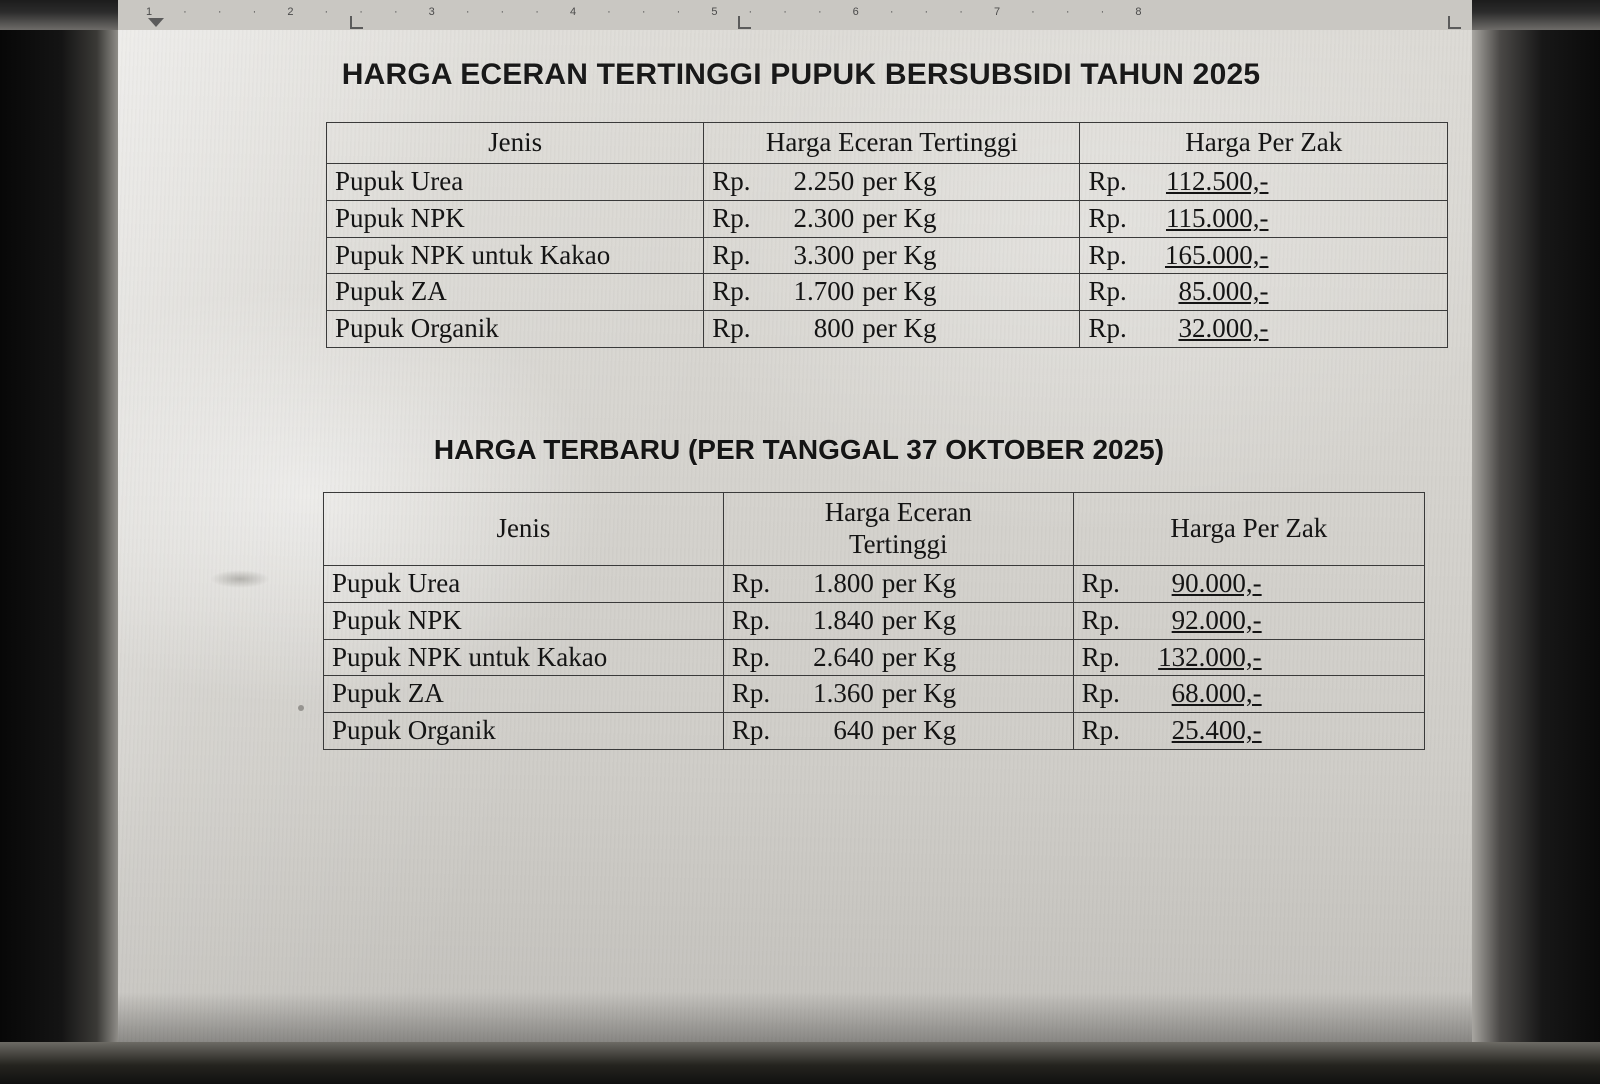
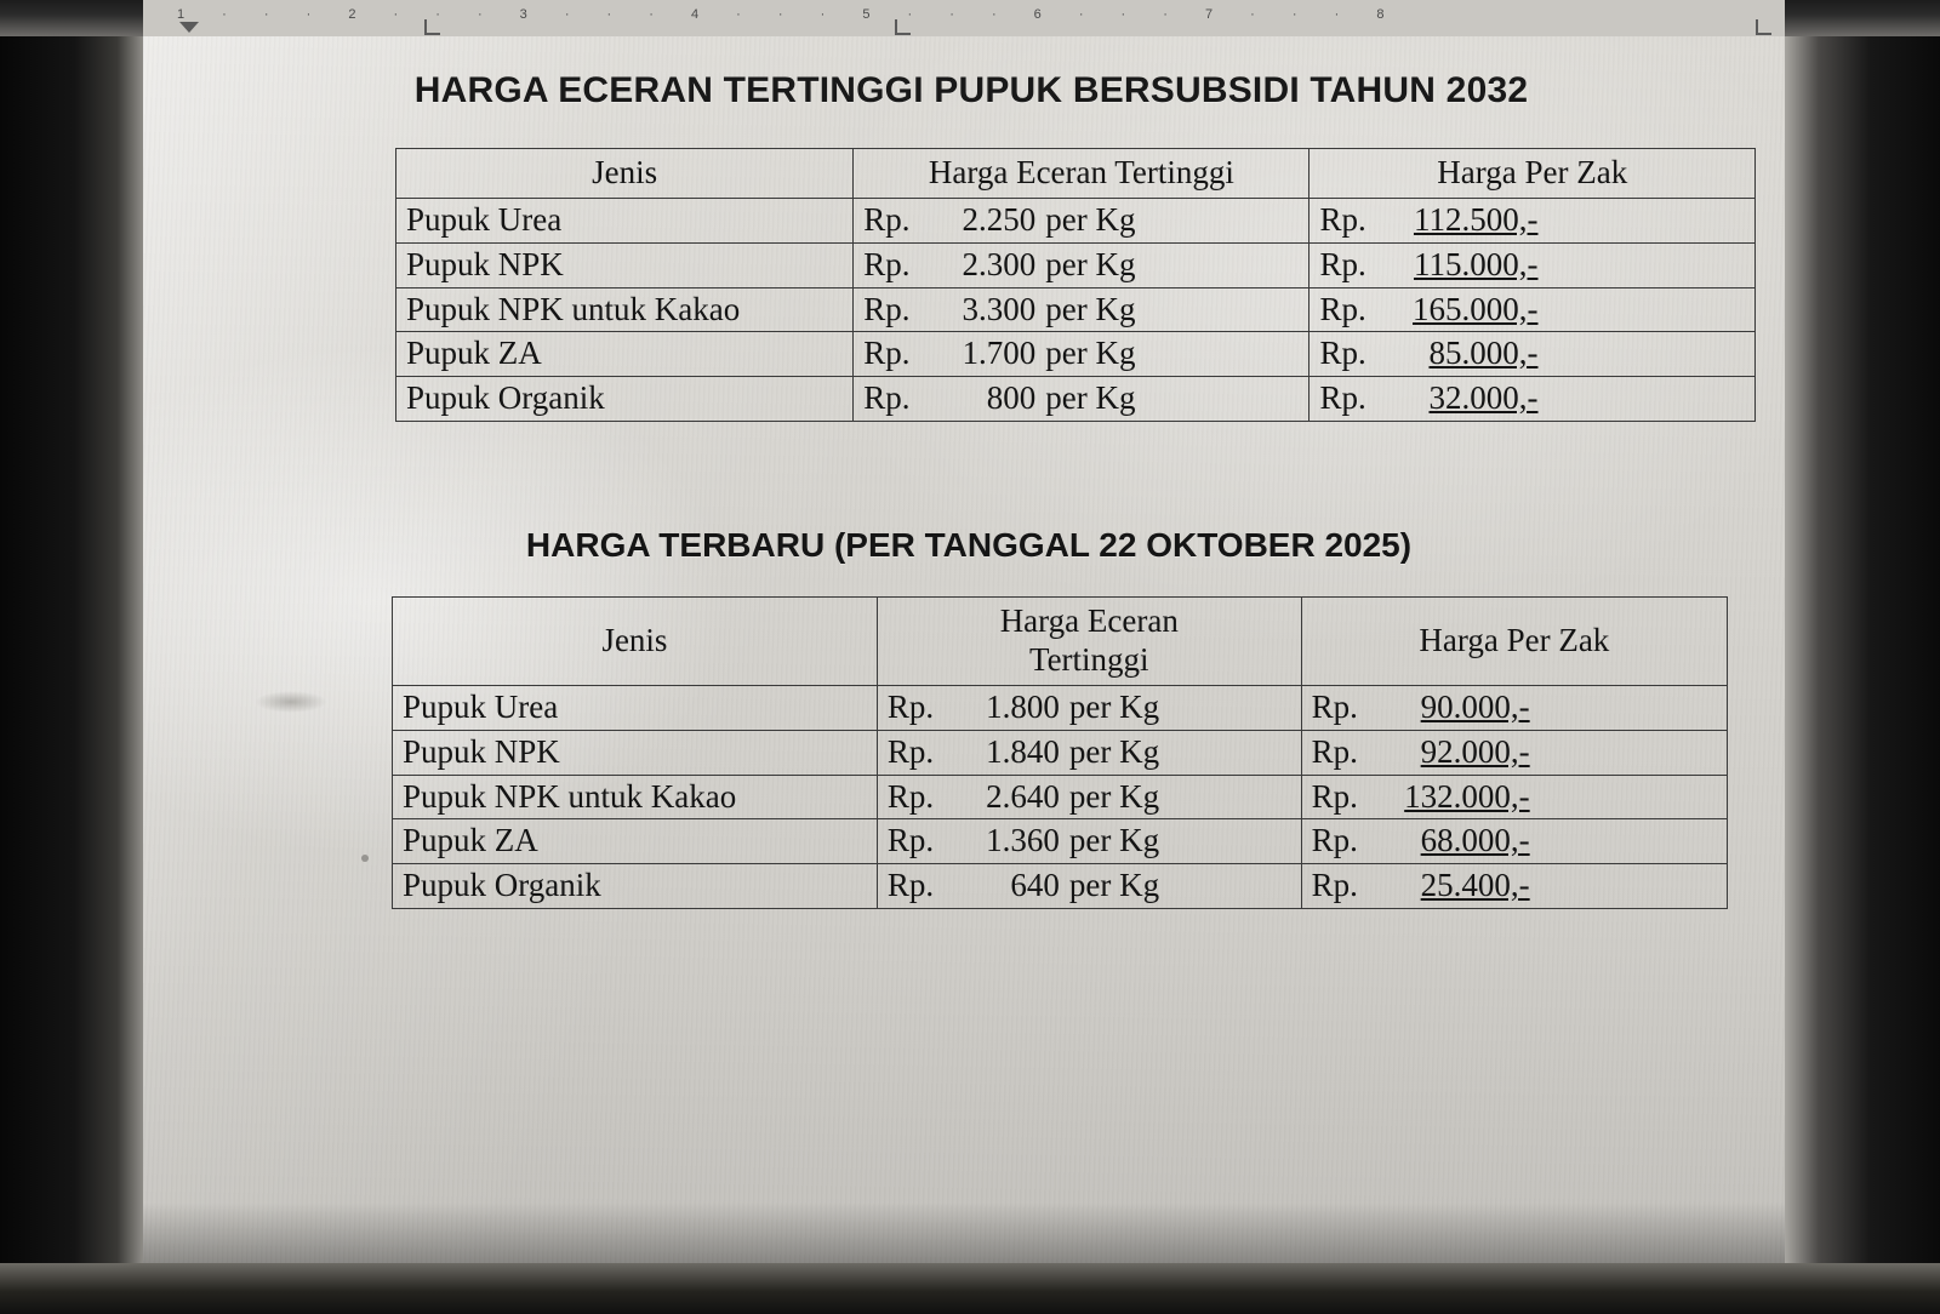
- HARGA ECERAN TERTINGGI PUPUK BERSUBSIDI TAHUN 2025
+ HARGA ECERAN TERTINGGI PUPUK BERSUBSIDI TAHUN 2032
  Jenis	Harga Eceran Tertinggi	Harga Per Zak
  Pupuk Urea	Rp. 2.250 per Kg	Rp. 112.500,-
  Pupuk NPK	Rp. 2.300 per Kg	Rp. 115.000,-
  Pupuk NPK untuk Kakao	Rp. 3.300 per Kg	Rp. 165.000,-
  Pupuk ZA	Rp. 1.700 per Kg	Rp. 85.000,-
  Pupuk Organik	Rp. 800 per Kg	Rp. 32.000,-
- HARGA TERBARU (PER TANGGAL 37 OKTOBER 2025)
+ HARGA TERBARU (PER TANGGAL 22 OKTOBER 2025)
  Jenis	Harga Eceran Tertinggi	Harga Per Zak
  Pupuk Urea	Rp. 1.800 per Kg	Rp. 90.000,-
  Pupuk NPK	Rp. 1.840 per Kg	Rp. 92.000,-
  Pupuk NPK untuk Kakao	Rp. 2.640 per Kg	Rp. 132.000,-
  Pupuk ZA	Rp. 1.360 per Kg	Rp. 68.000,-
  Pupuk Organik	Rp. 640 per Kg	Rp. 25.400,-
  1 · · · 2 · · · 3 · · · 4 · · · 5 · · · 6 · · · 7 · · · 8
